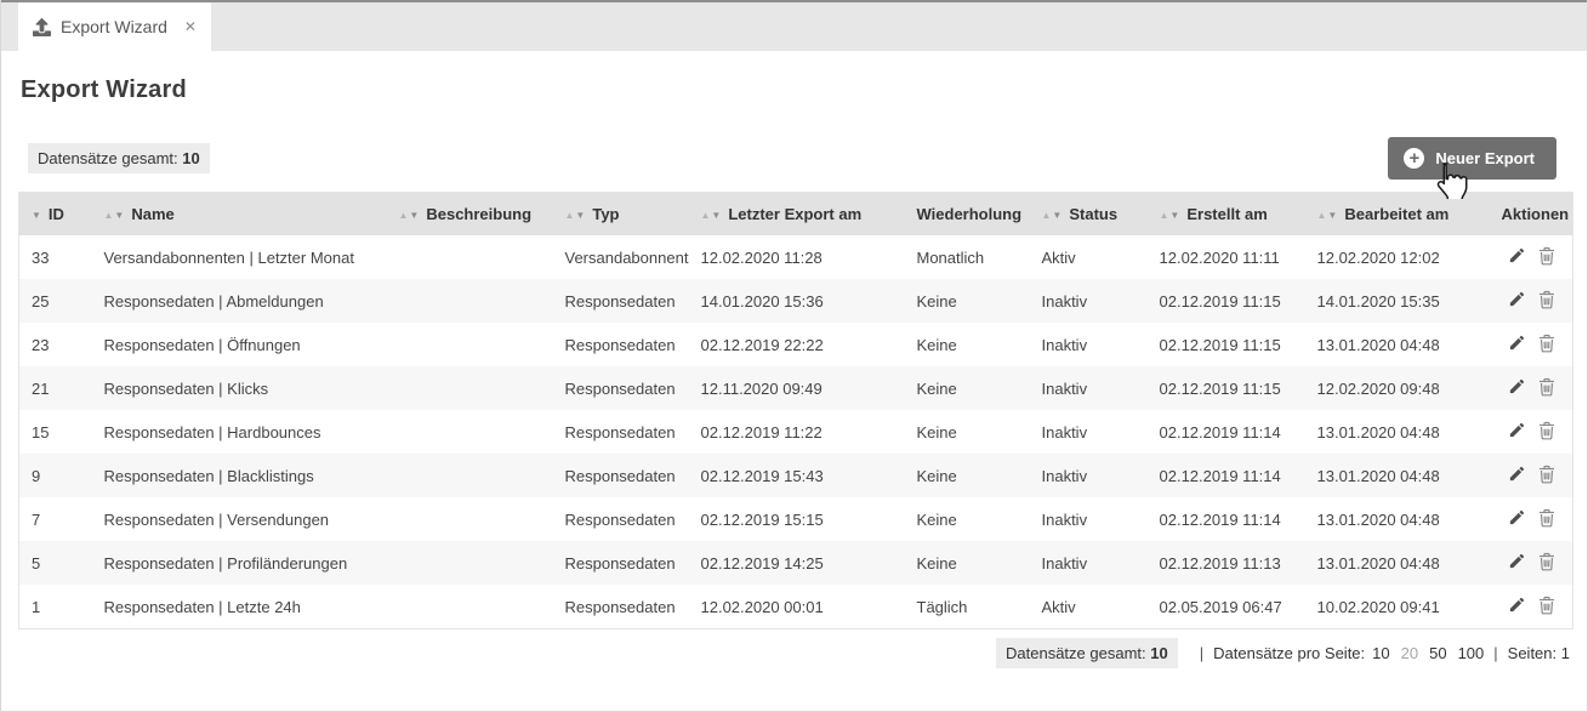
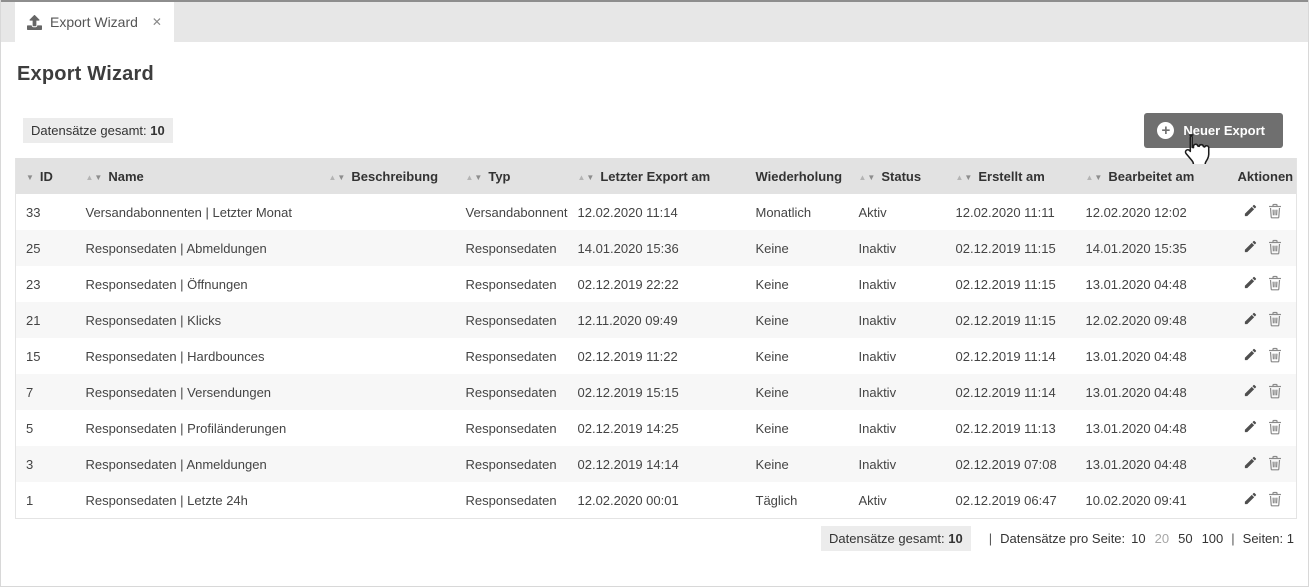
  Export Wizard
  ✕
  Export Wizard
  Datensätze gesamt: 10
  +
  Neuer Export
  ▼ ID	▲▼ Name	▲▼ Beschreibung	▲▼ Typ	▲▼ Letzter Export am	Wiederholung	▲▼ Status	▲▼ Erstellt am	▲▼ Bearbeitet am	Aktionen
- 33	Versandabonnenten | Letzter Monat		Versandabonnent	12.02.2020 11:28	Monatlich	Aktiv	12.02.2020 11:11	12.02.2020 12:02
+ 33	Versandabonnenten | Letzter Monat		Versandabonnent	12.02.2020 11:14	Monatlich	Aktiv	12.02.2020 11:11	12.02.2020 12:02
  25	Responsedaten | Abmeldungen		Responsedaten	14.01.2020 15:36	Keine	Inaktiv	02.12.2019 11:15	14.01.2020 15:35
  23	Responsedaten | Öffnungen		Responsedaten	02.12.2019 22:22	Keine	Inaktiv	02.12.2019 11:15	13.01.2020 04:48
  21	Responsedaten | Klicks		Responsedaten	12.11.2020 09:49	Keine	Inaktiv	02.12.2019 11:15	12.02.2020 09:48
  15	Responsedaten | Hardbounces		Responsedaten	02.12.2019 11:22	Keine	Inaktiv	02.12.2019 11:14	13.01.2020 04:48
- 9	Responsedaten | Blacklistings		Responsedaten	02.12.2019 15:43	Keine	Inaktiv	02.12.2019 11:14	13.01.2020 04:48
  7	Responsedaten | Versendungen		Responsedaten	02.12.2019 15:15	Keine	Inaktiv	02.12.2019 11:14	13.01.2020 04:48
  5	Responsedaten | Profiländerungen		Responsedaten	02.12.2019 14:25	Keine	Inaktiv	02.12.2019 11:13	13.01.2020 04:48
+ 3	Responsedaten | Anmeldungen		Responsedaten	02.12.2019 14:14	Keine	Inaktiv	02.12.2019 07:08	13.01.2020 04:48
- 1	Responsedaten | Letzte 24h		Responsedaten	12.02.2020 00:01	Täglich	Aktiv	02.05.2019 06:47	10.02.2020 09:41
+ 1	Responsedaten | Letzte 24h		Responsedaten	12.02.2020 00:01	Täglich	Aktiv	02.12.2019 06:47	10.02.2020 09:41
  Datensätze gesamt: 10
  |
  Datensätze pro Seite:
  10 20 50 100
  |
  Seiten:
  1
